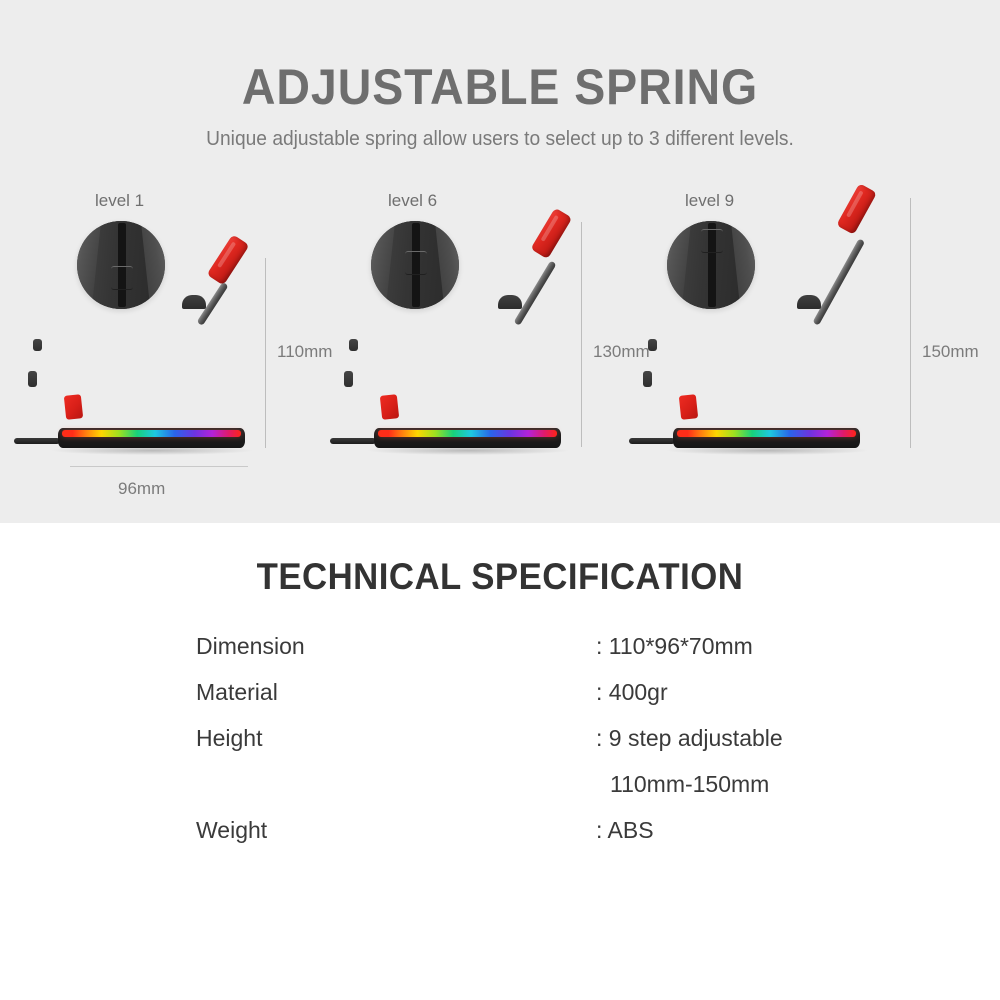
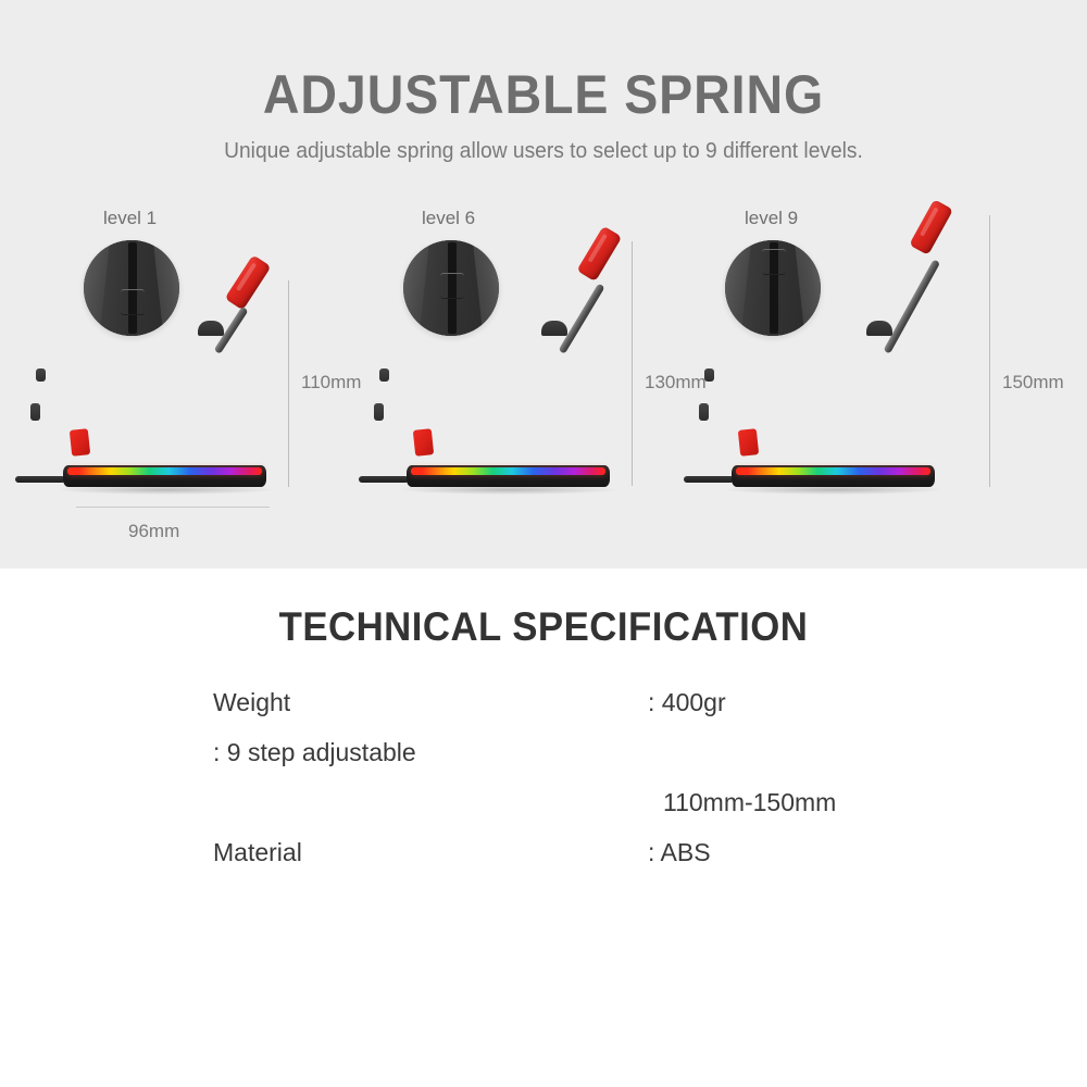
  ADJUSTABLE SPRING
- Unique adjustable spring allow users to select up to 3 different levels.
+ Unique adjustable spring allow users to select up to 9 different levels.
  level 1
  110mm
  96mm
  level 6
  130mm
  level 9
  150mm
  TECHNICAL SPECIFICATION
- Dimension
- : 110*96*70mm
- Material
+ Weight
  : 400gr
- Height
  : 9 step adjustable
  110mm-150mm
- Weight
+ Material
  : ABS
